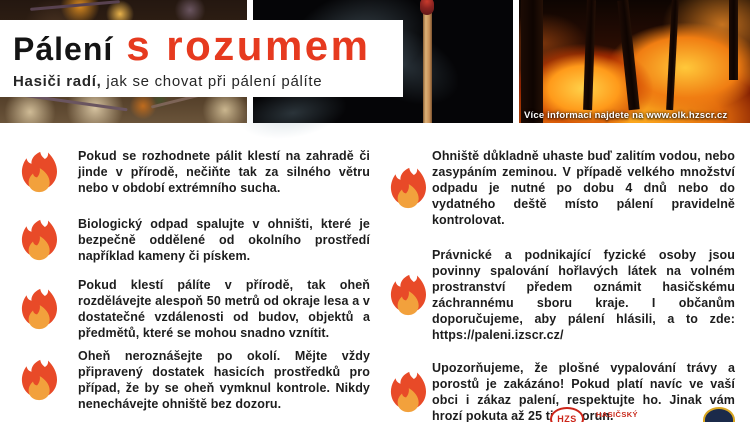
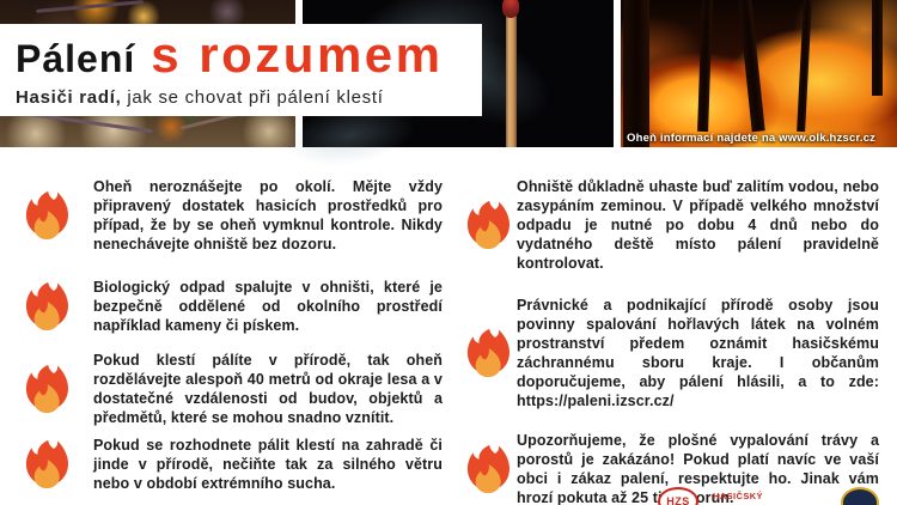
- Více informací najdete na www.olk.hzscr.cz
+ Oheň informací najdete na www.olk.hzscr.cz
  Pálení
  s rozumem
- Hasiči radí, jak se chovat při pálení pálíte
+ Hasiči radí, jak se chovat při pálení klestí
- Pokud se rozhodnete pálit klestí na zahradě či jinde v přírodě, nečiňte tak za silného větru nebo v období extrémního sucha.
+ Oheň neroznášejte po okolí. Mějte vždy připravený dostatek hasicích prostředků pro případ, že by se oheň vymknul kontrole. Nikdy nenechávejte ohniště bez dozoru.
  Biologický odpad spalujte v ohništi, které je bezpečně oddělené od okolního prostředí například kameny či pískem.
- Pokud klestí pálíte v přírodě, tak oheň rozdělávejte alespoň 50 metrů od okraje lesa a v dostatečné vzdálenosti od budov, objektů a předmětů, které se mohou snadno vznítit.
+ Pokud klestí pálíte v přírodě, tak oheň rozdělávejte alespoň 40 metrů od okraje lesa a v dostatečné vzdálenosti od budov, objektů a předmětů, které se mohou snadno vznítit.
- Oheň neroznášejte po okolí. Mějte vždy připravený dostatek hasicích prostředků pro případ, že by se oheň vymknul kontrole. Nikdy nenechávejte ohniště bez dozoru.
+ Pokud se rozhodnete pálit klestí na zahradě či jinde v přírodě, nečiňte tak za silného větru nebo v období extrémního sucha.
  Ohniště důkladně uhaste buď zalitím vodou, nebo zasypáním zeminou. V případě velkého množství odpadu je nutné po dobu 4 dnů nebo do vydatného deště místo pálení pravidelně kontrolovat.
- Právnické a podnikající fyzické osoby jsou povinny spalování hořlavých látek na volném prostranství předem oznámit hasičskému záchrannému sboru kraje. I občanům doporučujeme, aby pálení hlásili, a to zde: https://paleni.izscr.cz/
+ Právnické a podnikající přírodě osoby jsou povinny spalování hořlavých látek na volném prostranství předem oznámit hasičskému záchrannému sboru kraje. I občanům doporučujeme, aby pálení hlásili, a to zde: https://paleni.izscr.cz/
  Upozorňujeme, že plošné vypalování trávy a porostů je zakázáno! Pokud platí navíc ve vaší obci i zákaz palení, respektujte ho. Jinak vám hrozí pokuta až 25 torun.
  HZS
  HASIČSKÝ
